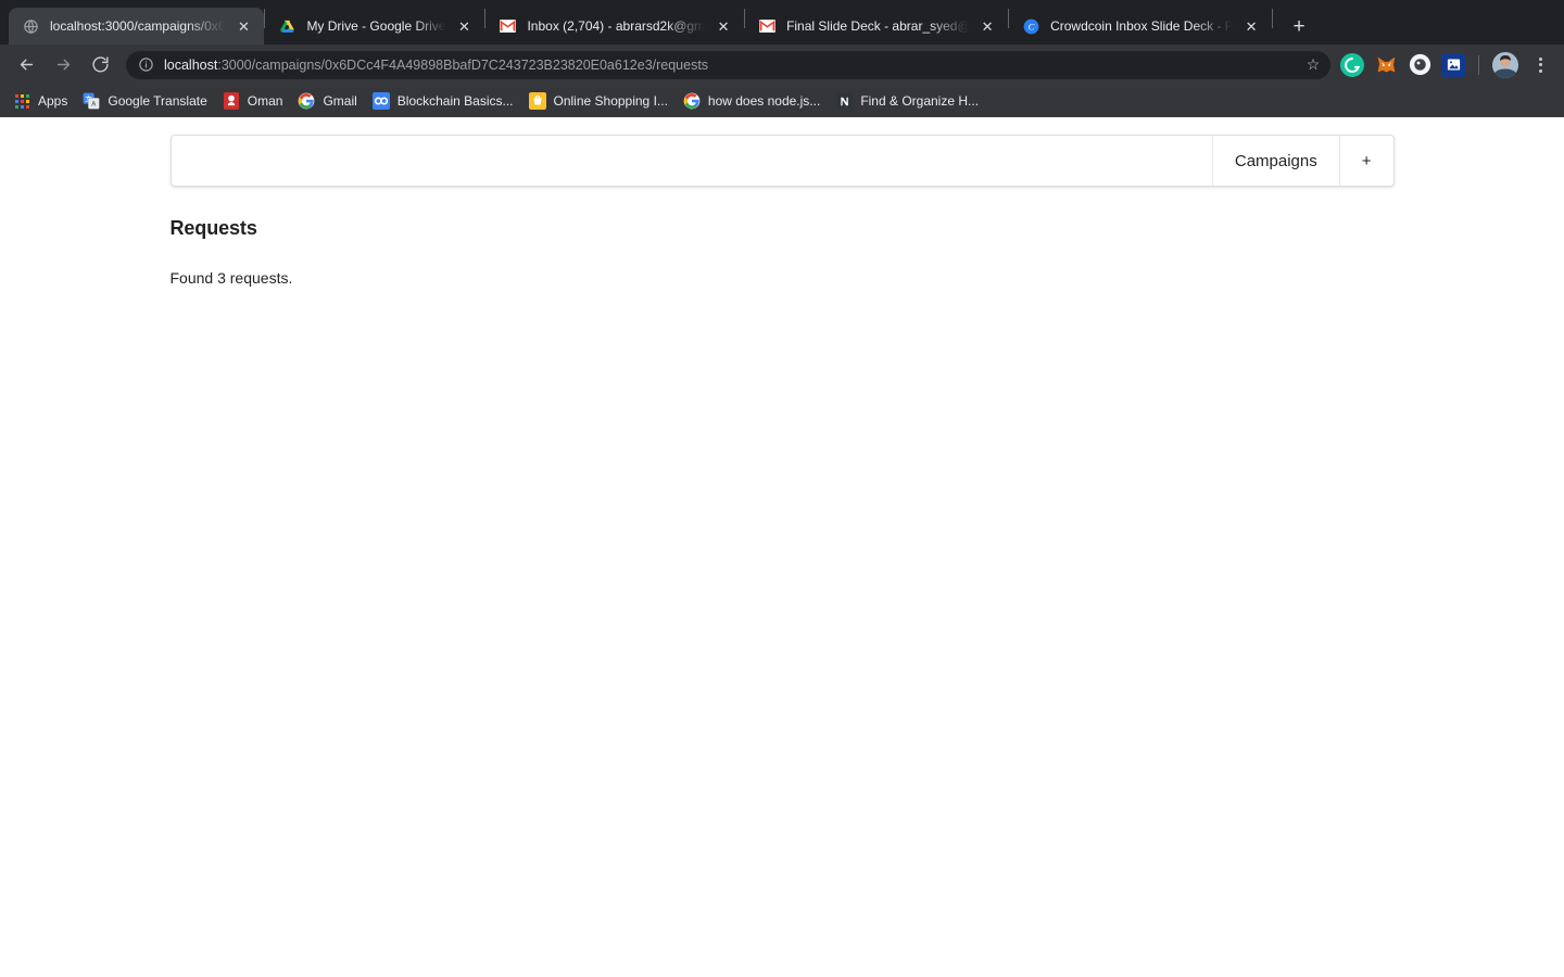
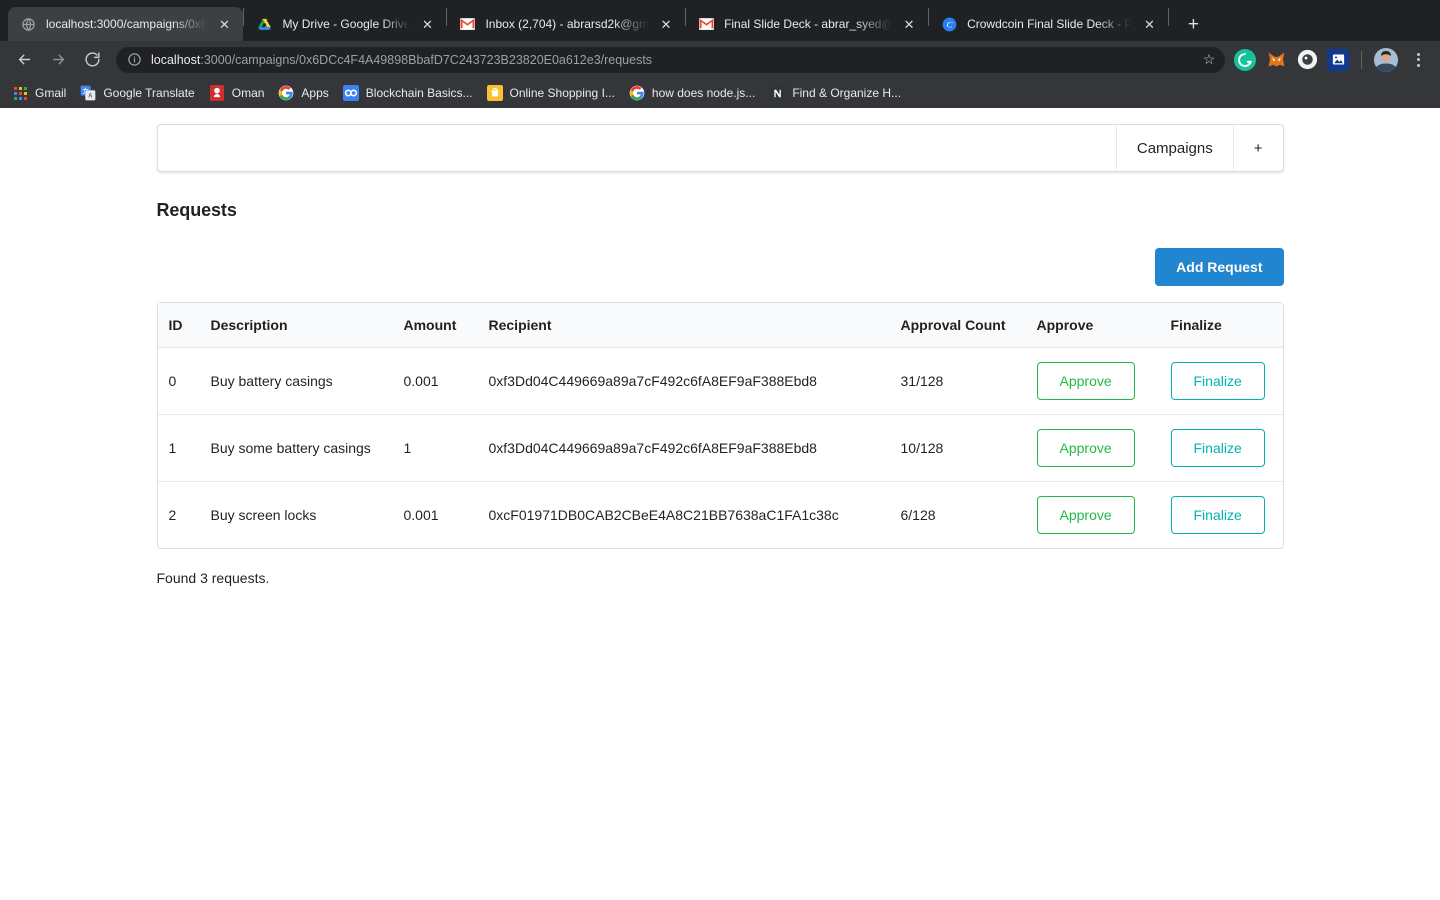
  localhost:3000/campaigns/0x6
  ✕
  My Drive - Google Drive
  ✕
  Inbox (2,704) - abrarsd2k@gm
  ✕
  Final Slide Deck - abrar_syed@
  ✕
  C
- Crowdcoin Inbox Slide Deck - P
+ Crowdcoin Final Slide Deck - P
  ✕
  +
  localhost:3000/campaigns/0x6DCc4F4A49898BbafD7C243723B23820E0a612e3/requests
  ☆
- Apps
+ Gmail
  Google Translate
  Oman
- Gmail
+ Apps
  Blockchain Basics...
  Online Shopping I...
  how does node.js...
  Find & Organize H...
  Campaigns
  +
  Requests
+ Add Request
+ ID	Description	Amount	Recipient	Approval Count	Approve	Finalize
+ 0	Buy battery casings	0.001	0xf3Dd04C449669a89a7cF492c6fA8EF9aF388Ebd8	31/128	Approve	Finalize
+ 1	Buy some battery casings	1	0xf3Dd04C449669a89a7cF492c6fA8EF9aF388Ebd8	10/128	Approve	Finalize
+ 2	Buy screen locks	0.001	0xcF01971DB0CAB2CBeE4A8C21BB7638aC1FA1c38c	6/128	Approve	Finalize
  Found 3 requests.
